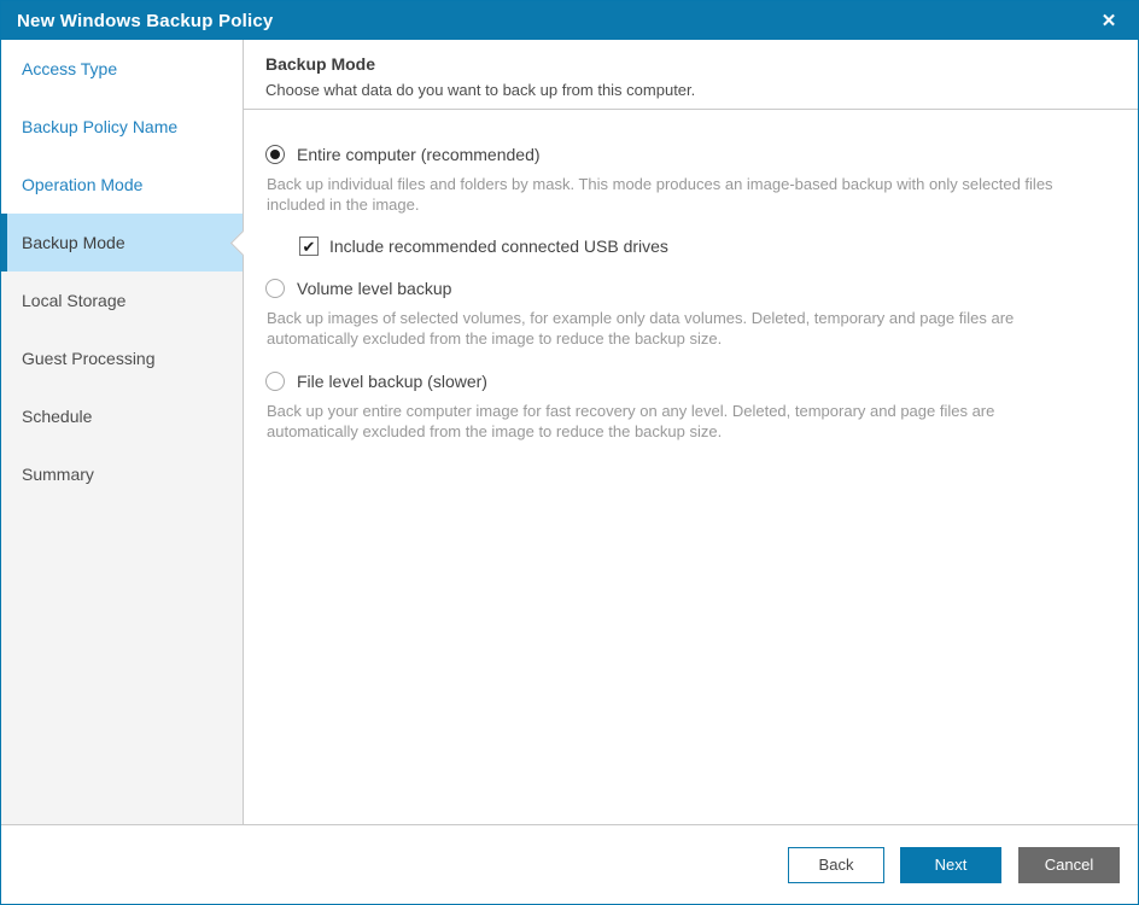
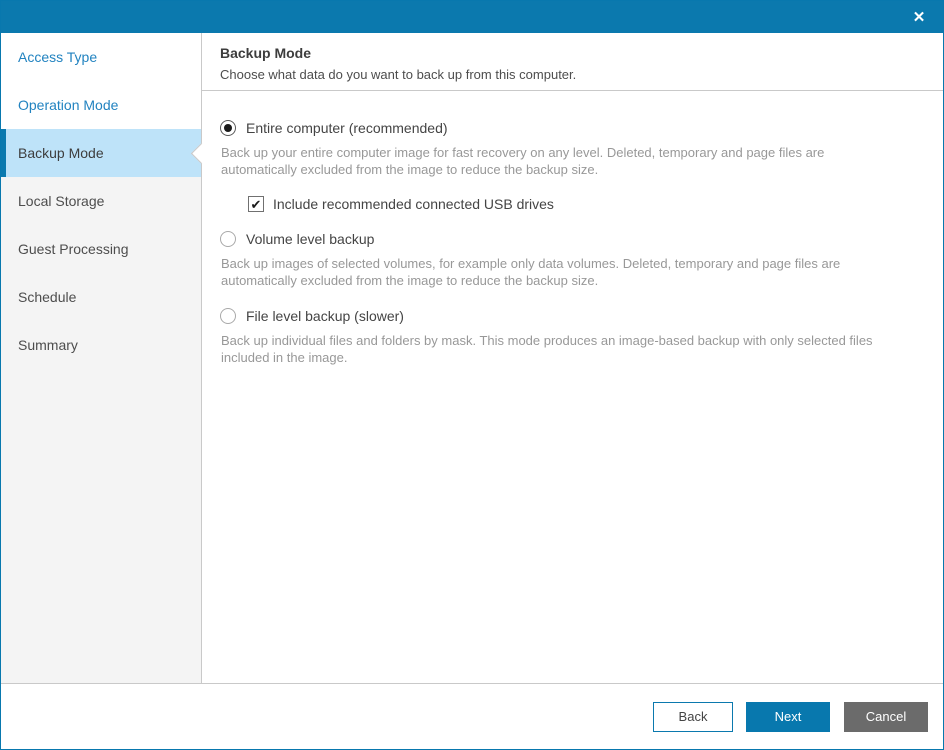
- New Windows Backup Policy
  ✕
  Access Type
- Backup Policy Name
  Operation Mode
  Backup Mode
  Local Storage
  Guest Processing
  Schedule
  Summary
  Backup Mode
  Choose what data do you want to back up from this computer.
  Entire computer (recommended)
- Back up individual files and folders by mask. This mode produces an image-based backup with only selected files included in the image.
+ Back up your entire computer image for fast recovery on any level. Deleted, temporary and page files are automatically excluded from the image to reduce the backup size.
  ✔
  Include recommended connected USB drives
  Volume level backup
  Back up images of selected volumes, for example only data volumes. Deleted, temporary and page files are automatically excluded from the image to reduce the backup size.
  File level backup (slower)
- Back up your entire computer image for fast recovery on any level. Deleted, temporary and page files are automatically excluded from the image to reduce the backup size.
+ Back up individual files and folders by mask. This mode produces an image-based backup with only selected files included in the image.
  Back
  Next
  Cancel
